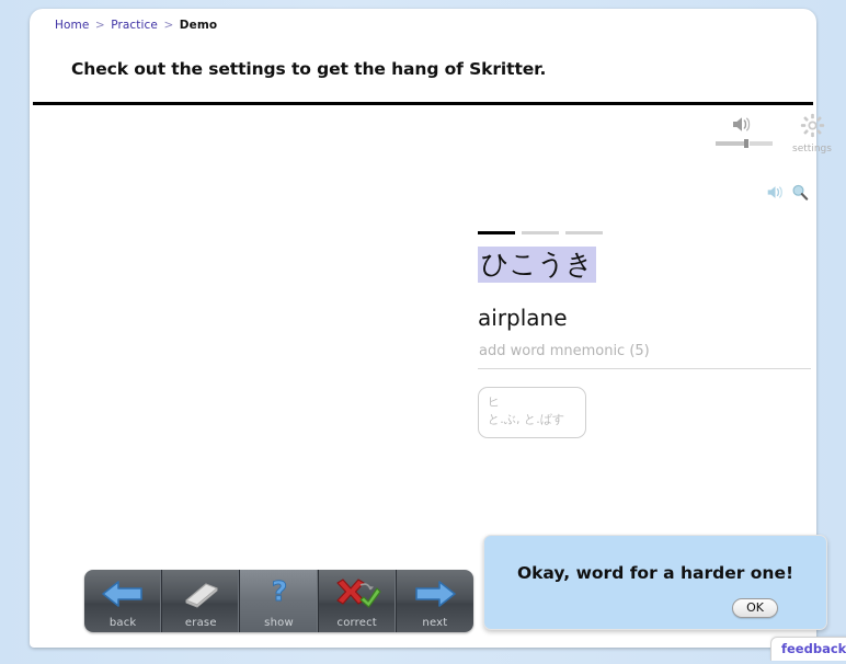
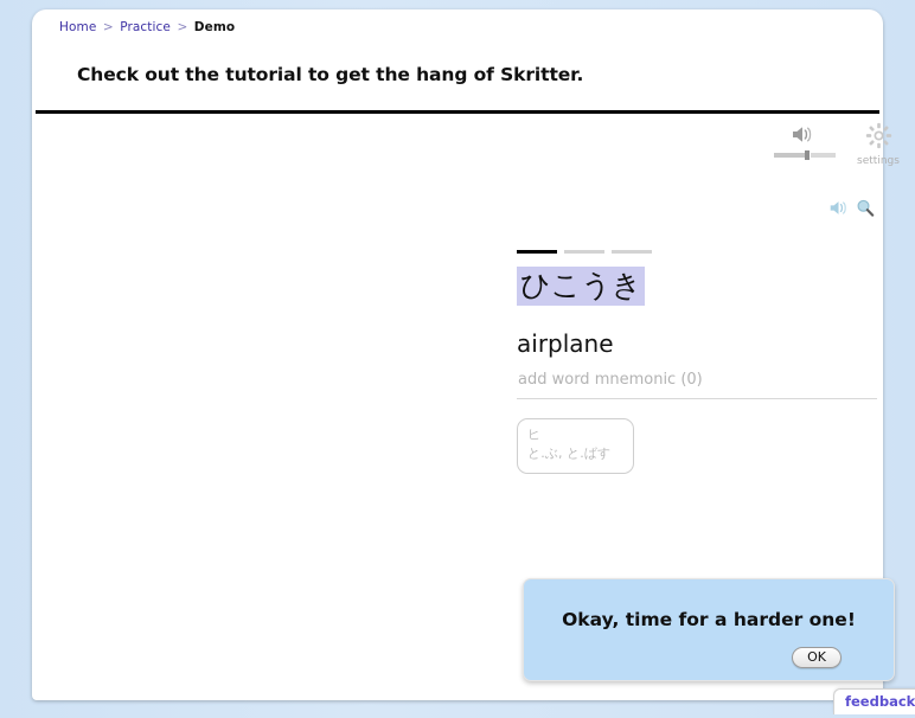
  Home > Practice > Demo
- Check out the settings to get the hang of Skritter.
+ Check out the tutorial to get the hang of Skritter.
  settings
- back
- erase
- ?
- show
- correct
- next
  ひこうき
  airplane
- add word mnemonic (5)
+ add word mnemonic (0)
  ヒ
  と.ぶ, と.ばす
- Okay, word for a harder one!
+ Okay, time for a harder one!
  OK
  feedback
